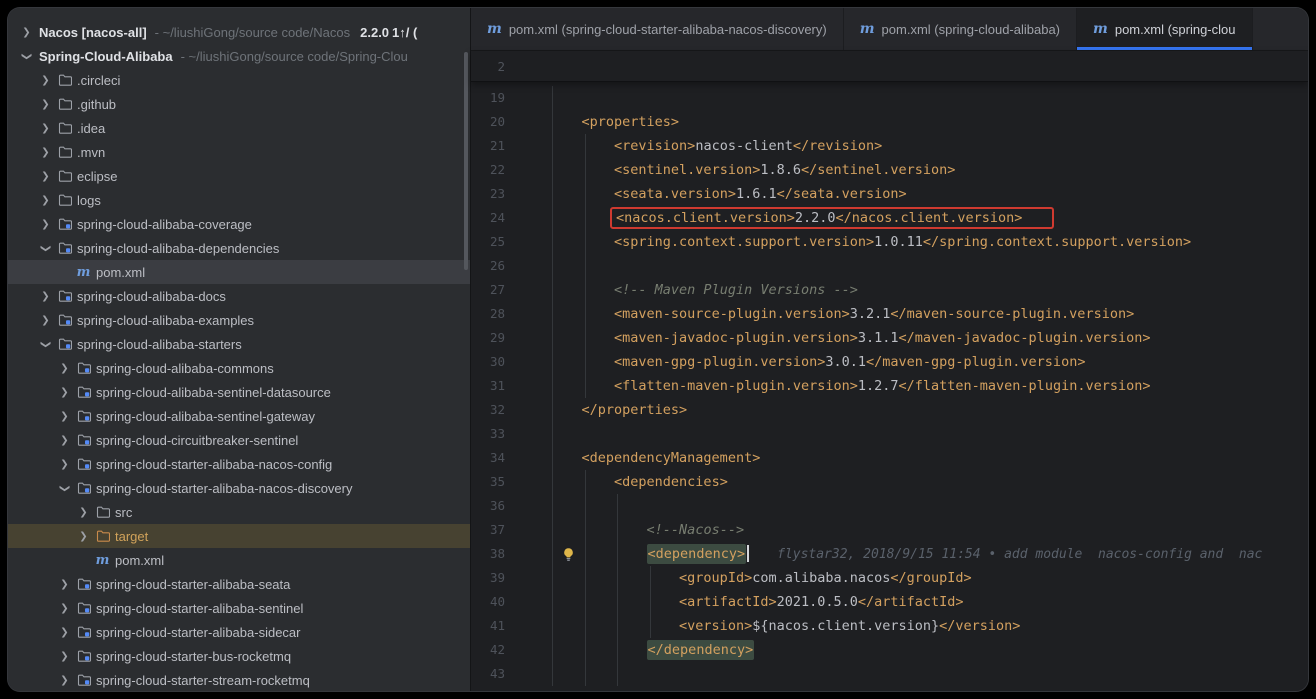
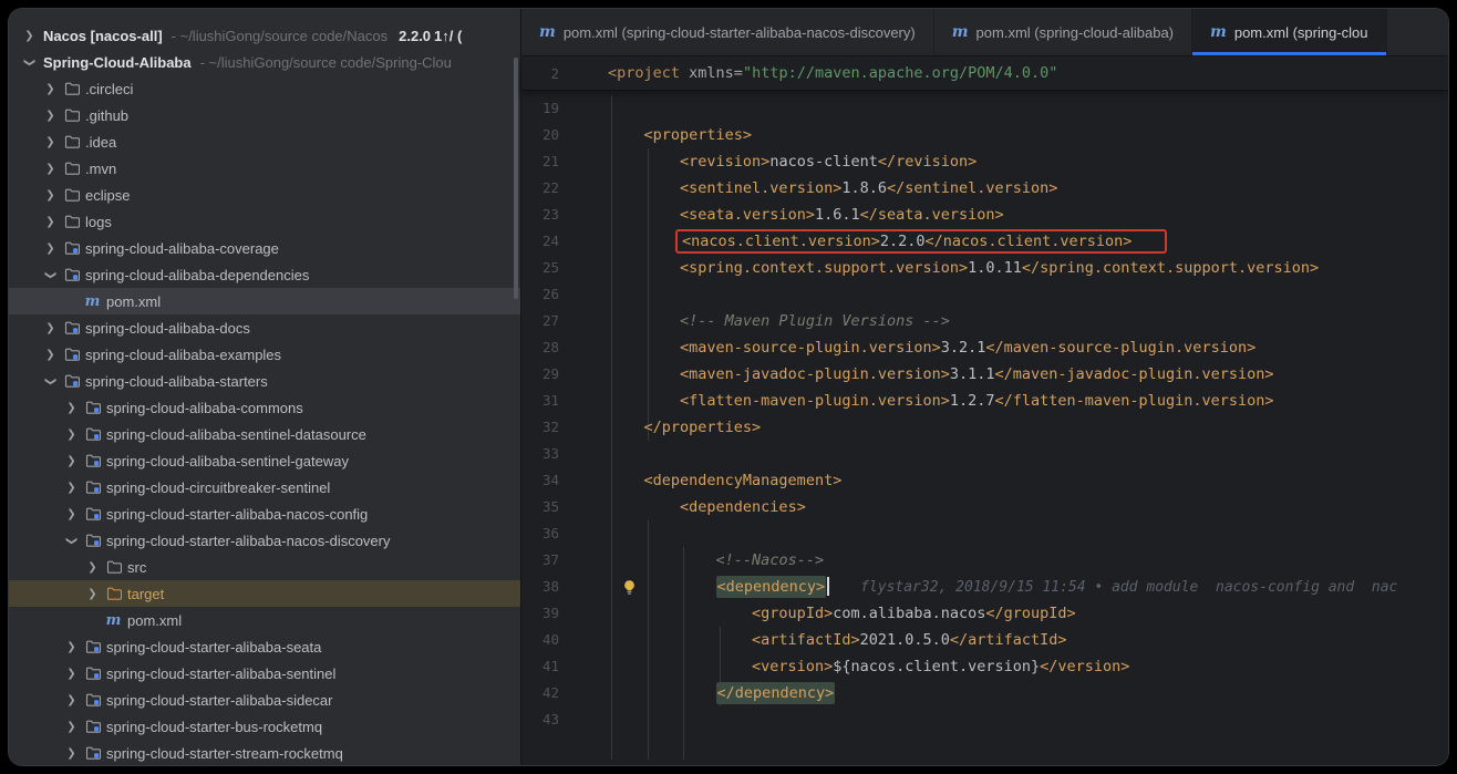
  ❯
  Nacos [nacos-all]
  - ~/liushiGong/source code/Nacos
  2.2.0
  1↑/ (
  Spring-Cloud-Alibaba
  - ~/liushiGong/source code/Spring-Clou
  ❯
  .circleci
  ❯
  .github
  ❯
  .idea
  ❯
  .mvn
  ❯
  eclipse
  ❯
  logs
  ❯
  spring-cloud-alibaba-coverage
  spring-cloud-alibaba-dependencies
  m
  pom.xml
  ❯
  spring-cloud-alibaba-docs
  ❯
  spring-cloud-alibaba-examples
  spring-cloud-alibaba-starters
  ❯
  spring-cloud-alibaba-commons
  ❯
  spring-cloud-alibaba-sentinel-datasource
  ❯
  spring-cloud-alibaba-sentinel-gateway
  ❯
  spring-cloud-circuitbreaker-sentinel
  ❯
  spring-cloud-starter-alibaba-nacos-config
  spring-cloud-starter-alibaba-nacos-discovery
  ❯
  src
  ❯
  target
  m
  pom.xml
  ❯
  spring-cloud-starter-alibaba-seata
  ❯
  spring-cloud-starter-alibaba-sentinel
  ❯
  spring-cloud-starter-alibaba-sidecar
  ❯
  spring-cloud-starter-bus-rocketmq
  ❯
  spring-cloud-starter-stream-rocketmq
  m
  pom.xml (spring-cloud-starter-alibaba-nacos-discovery)
  m
  pom.xml (spring-cloud-alibaba)
  m
  pom.xml (spring-clou
  2
+ <project xmlns="http://maven.apache.org/POM/4.0.0"
  19
  20
  <properties>
  21
  <revision>nacos-client</revision>
  22
  <sentinel.version>1.8.6</sentinel.version>
  23
  <seata.version>1.6.1</seata.version>
  24
  <nacos.client.version>2.2.0</nacos.client.version>
  25
  <spring.context.support.version>1.0.11</spring.context.support.version>
  26
  27
  <!-- Maven Plugin Versions -->
  28
  <maven-source-plugin.version>3.2.1</maven-source-plugin.version>
  29
  <maven-javadoc-plugin.version>3.1.1</maven-javadoc-plugin.version>
- 30
- <maven-gpg-plugin.version>3.0.1</maven-gpg-plugin.version>
  31
  <flatten-maven-plugin.version>1.2.7</flatten-maven-plugin.version>
  32
  </properties>
  33
  34
  <dependencyManagement>
  35
  <dependencies>
  36
  37
  <!--Nacos-->
  38
  <dependency> flystar32, 2018/9/15 11:54 • add module nacos-config and nac
  39
  <groupId>com.alibaba.nacos</groupId>
  40
  <artifactId>2021.0.5.0</artifactId>
  41
  <version>${nacos.client.version}</version>
  42
  </dependency>
  43
